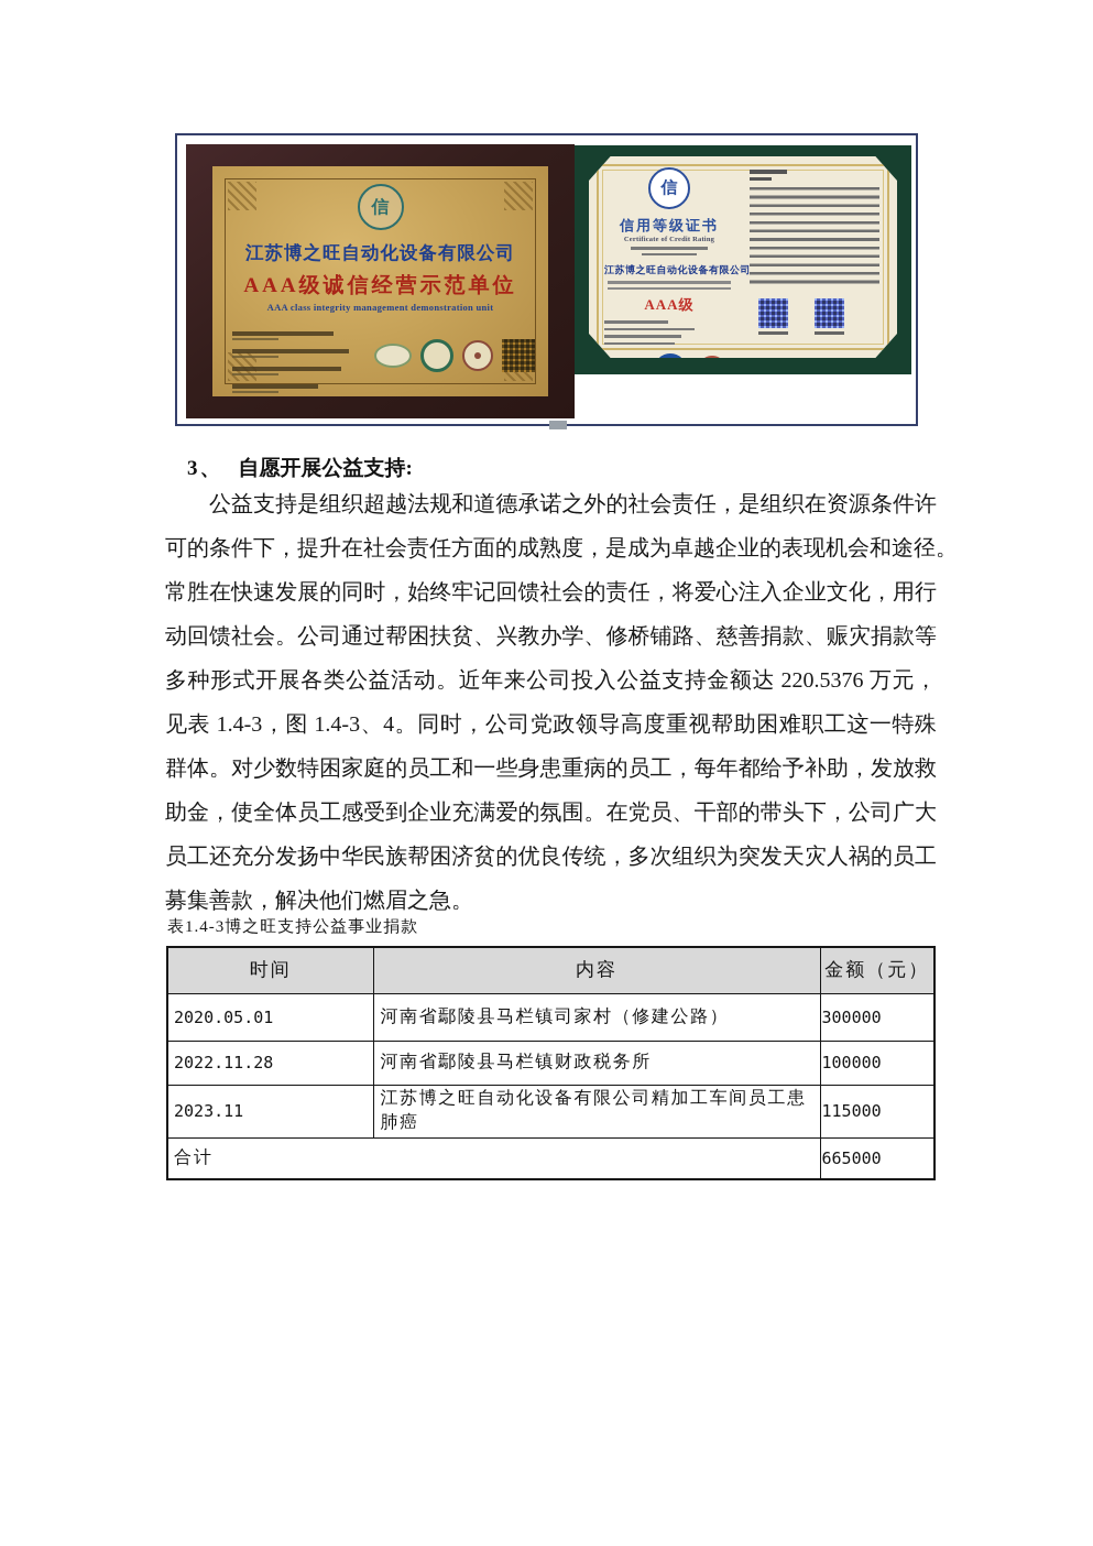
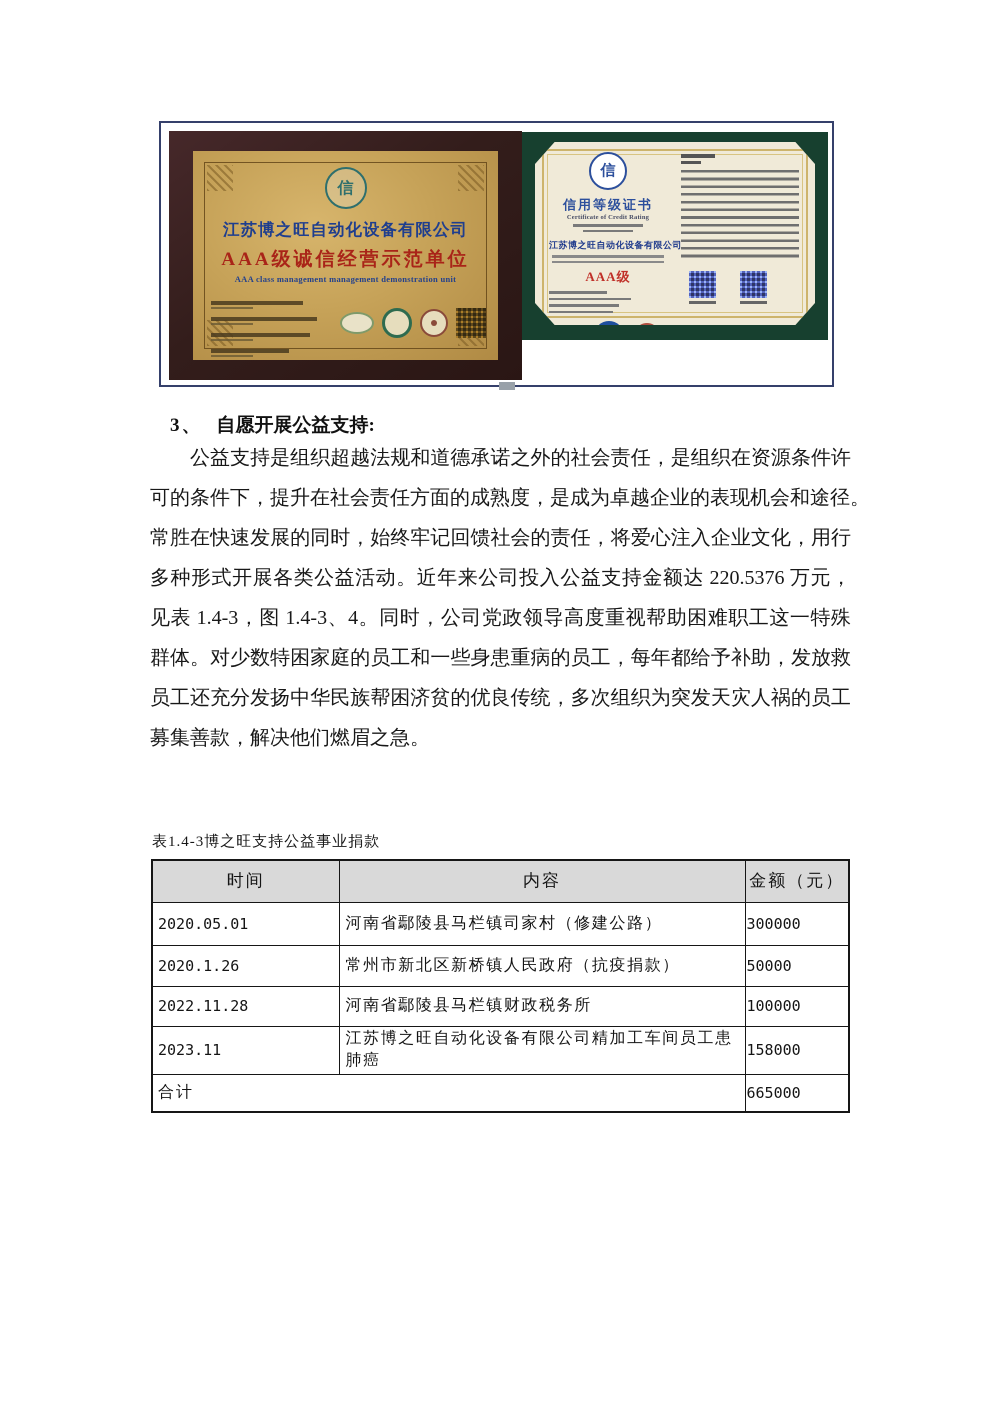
  信
  江苏博之旺自动化设备有限公司
  AAA级诚信经营示范单位
- AAA class integrity management demonstration unit
+ AAA class management management demonstration unit
  信
  信用等级证书
  江苏博之旺自动化设备有限公司
  AAA级
  3、 自愿开展公益支持:
  公益支持是组织超越法规和道德承诺之外的社会责任，是组织在资源条件许
  可的条件下，提升在社会责任方面的成熟度，是成为卓越企业的表现机会和途径。
  常胜在快速发展的同时，始终牢记回馈社会的责任，将爱心注入企业文化，用行
- 动回馈社会。公司通过帮困扶贫、兴教办学、修桥铺路、慈善捐款、赈灾捐款等
  多种形式开展各类公益活动。近年来公司投入公益支持金额达 220.5376 万元，
  见表 1.4-3，图 1.4-3、4。同时，公司党政领导高度重视帮助困难职工这一特殊
  群体。对少数特困家庭的员工和一些身患重病的员工，每年都给予补助，发放救
- 助金，使全体员工感受到企业充满爱的氛围。在党员、干部的带头下，公司广大
  员工还充分发扬中华民族帮困济贫的优良传统，多次组织为突发天灾人祸的员工
  募集善款，解决他们燃眉之急。
  表1.4-3博之旺支持公益事业捐款
  时间	内容	金额（元）
  2020.05.01	河南省鄢陵县马栏镇司家村（修建公路）	300000
+ 2020.1.26	常州市新北区新桥镇人民政府（抗疫捐款）	50000
  2022.11.28	河南省鄢陵县马栏镇财政税务所	100000
- 2023.11	江苏博之旺自动化设备有限公司精加工车间员工患肺癌	115000
+ 2023.11	江苏博之旺自动化设备有限公司精加工车间员工患肺癌	158000
  合计	665000
